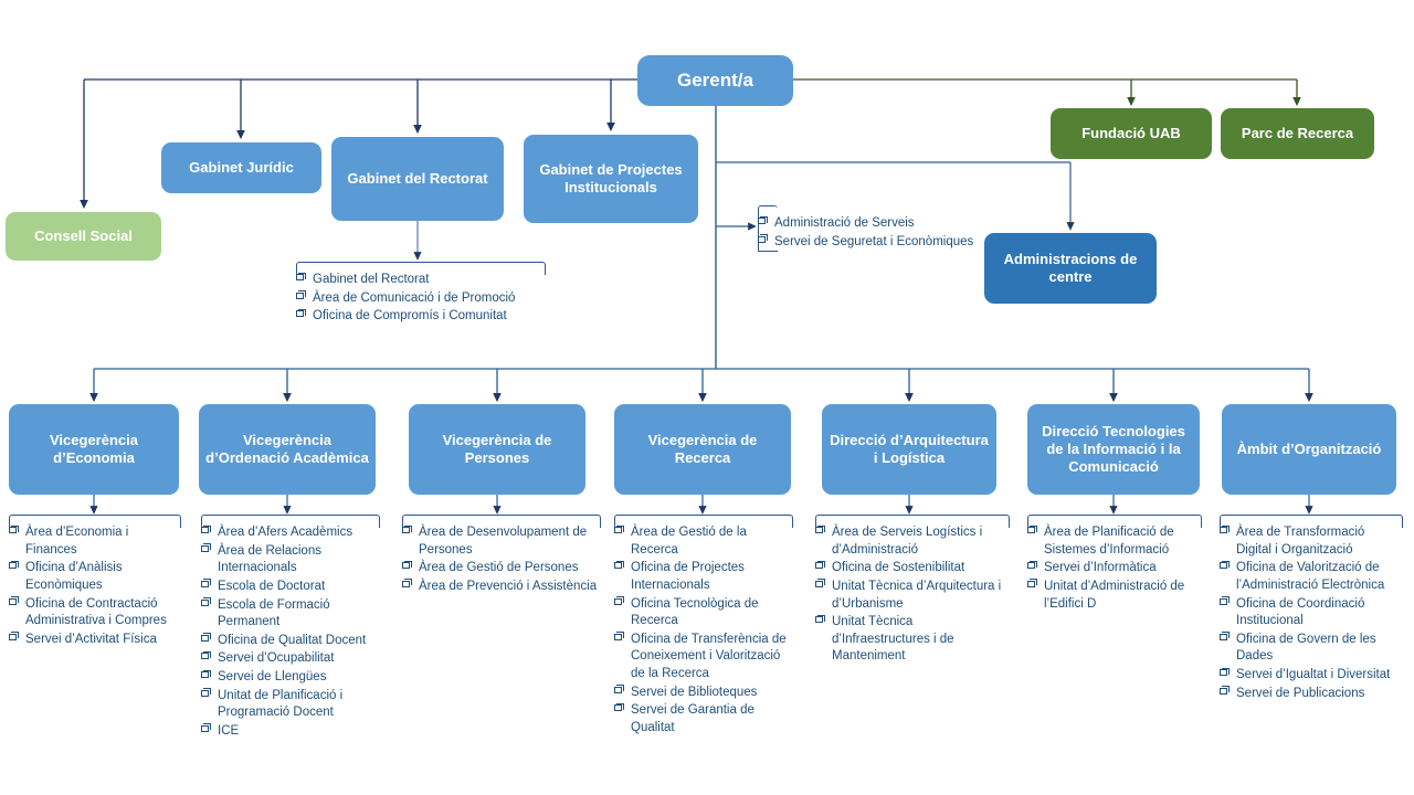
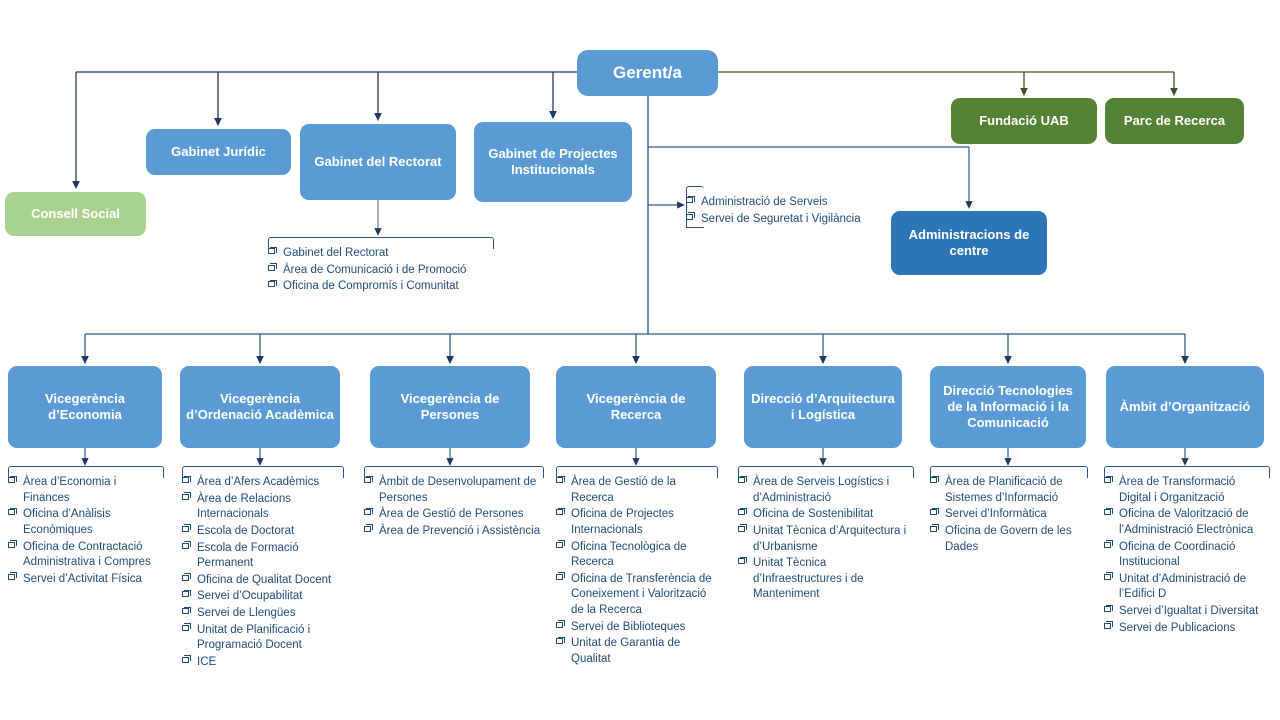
  Gerent/a
  Consell Social
  Gabinet Jurídic
  Gabinet del Rectorat
  Gabinet de Projectes Institucionals
  Fundació UAB
  Parc de Recerca
  Administracions de centre
  Vicegerència d’Economia
  Vicegerència d’Ordenació Acadèmica
  Vicegerència de Persones
  Vicegerència de Recerca
  Direcció d’Arquitectura i Logística
  Direcció Tecnologies de la Informació i la Comunicació
  Àmbit d’Organització
  Gabinet del Rectorat
  Àrea de Comunicació i de Promoció
  Oficina de Compromís i Comunitat
  Administració de Serveis
- Servei de Seguretat i Econòmiques
+ Servei de Seguretat i Vigilància
  Àrea d’Economia i Finances
  Oficina d’Anàlisis Econòmiques
  Oficina de Contractació Administrativa i Compres
  Servei d’Activitat Física
  Àrea d’Afers Acadèmics
  Àrea de Relacions Internacionals
  Escola de Doctorat
  Escola de Formació Permanent
  Oficina de Qualitat Docent
  Servei d’Ocupabilitat
  Servei de Llengües
  Unitat de Planificació i Programació Docent
  ICE
- Àrea de Desenvolupament de Persones
+ Àmbit de Desenvolupament de Persones
  Àrea de Gestió de Persones
  Àrea de Prevenció i Assistència
  Àrea de Gestió de la Recerca
  Oficina de Projectes Internacionals
  Oficina Tecnològica de Recerca
  Oficina de Transferència de Coneixement i Valorització de la Recerca
  Servei de Biblioteques
- Servei de Garantia de Qualitat
+ Unitat de Garantia de Qualitat
  Àrea de Serveis Logístics i d’Administració
  Oficina de Sostenibilitat
  Unitat Tècnica d’Arquitectura i d’Urbanisme
  Unitat Tècnica d’Infraestructures i de Manteniment
  Àrea de Planificació de Sistemes d’Informació
  Servei d’Informàtica
- Unitat d’Administració de l’Edifici D
+ Oficina de Govern de les Dades
  Àrea de Transformació Digital i Organització
  Oficina de Valorització de l’Administració Electrònica
  Oficina de Coordinació Institucional
- Oficina de Govern de les Dades
+ Unitat d’Administració de l’Edifici D
  Servei d’Igualtat i Diversitat
  Servei de Publicacions
